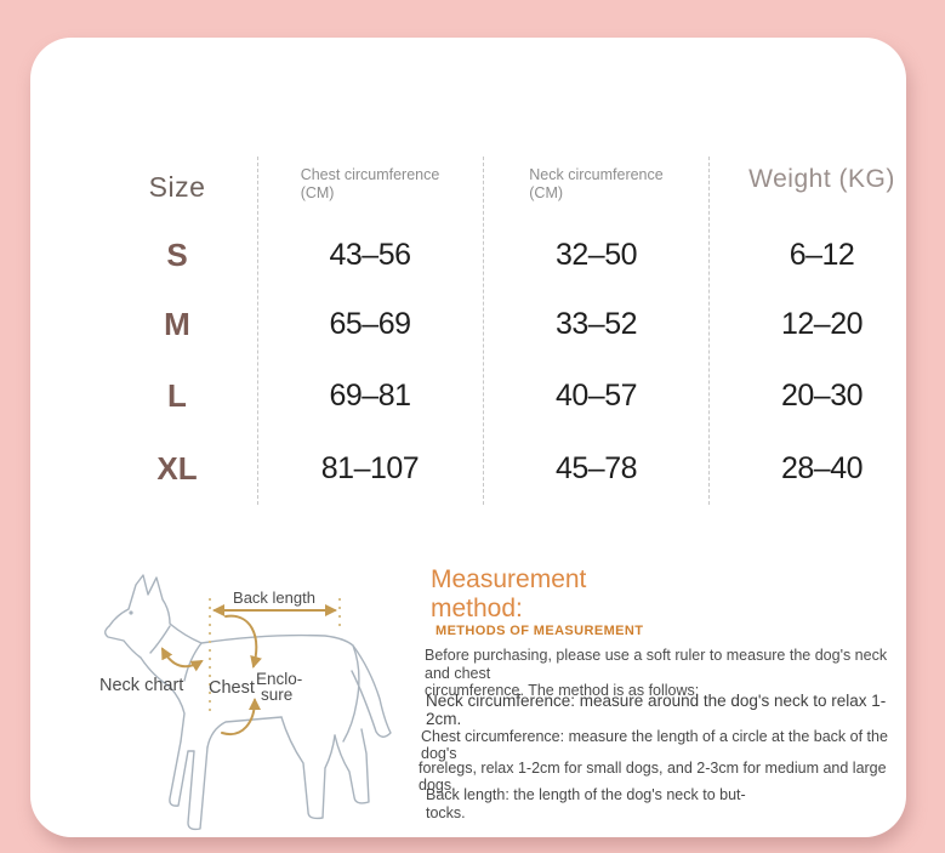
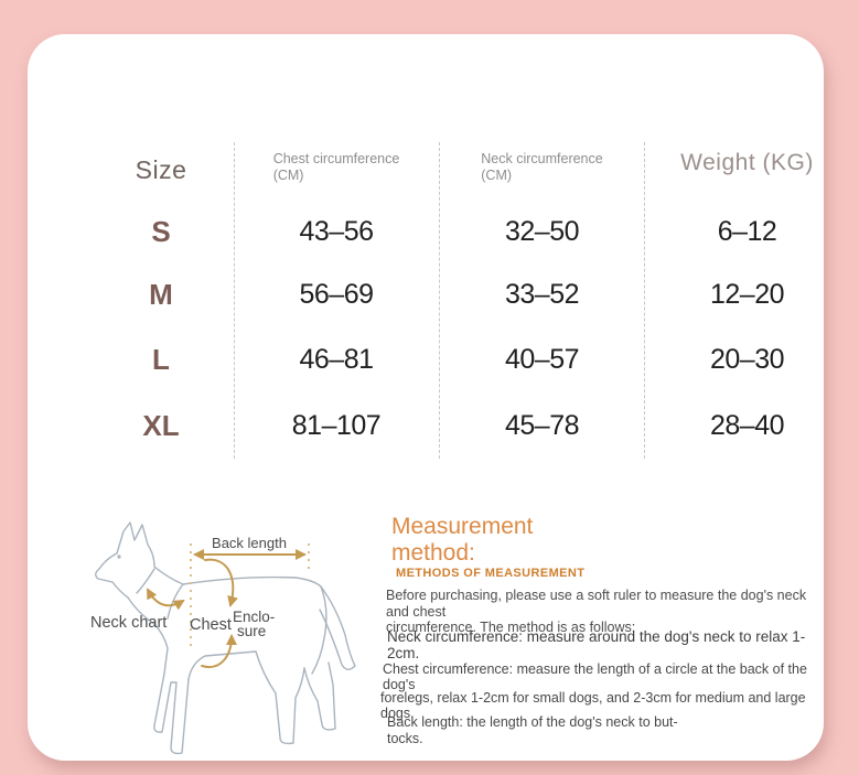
  Size
  Chest circumference
  (CM)
  Neck circumference
  (CM)
  Weight (KG)
  S
  43–56
  32–50
  6–12
  M
- 65–69
+ 56–69
  33–52
  12–20
  L
- 69–81
+ 46–81
  40–57
  20–30
  XL
  81–107
  45–78
  28–40
  Back length
  Neck chart
  Chest
  Enclo-
  sure
  Measurement
  method:
  METHODS OF MEASUREMENT
  Before purchasing, please use a soft ruler to measure the dog's neck and chest
  circumference. The method is as follows:
  Neck circumference: measure around the dog's neck to relax 1-2cm.
  Chest circumference: measure the length of a circle at the back of the dog's
  forelegs, relax 1-2cm for small dogs, and 2-3cm for medium and large dogs.
  Back length: the length of the dog's neck to but-
  tocks.
